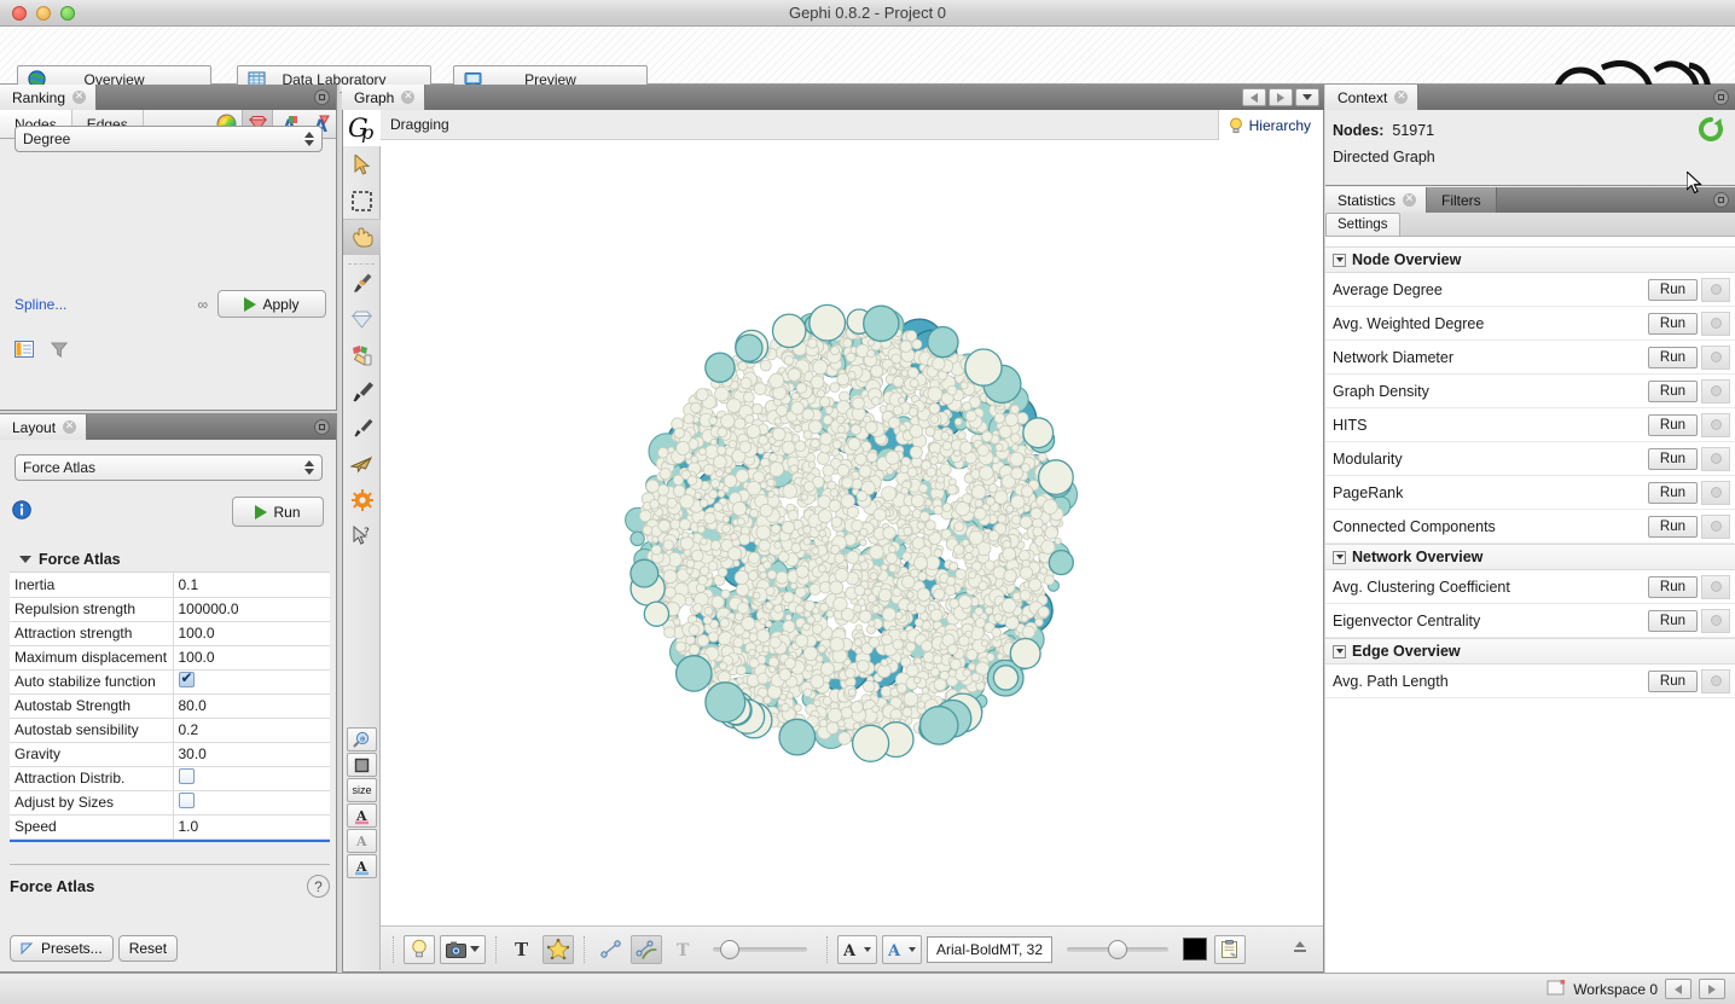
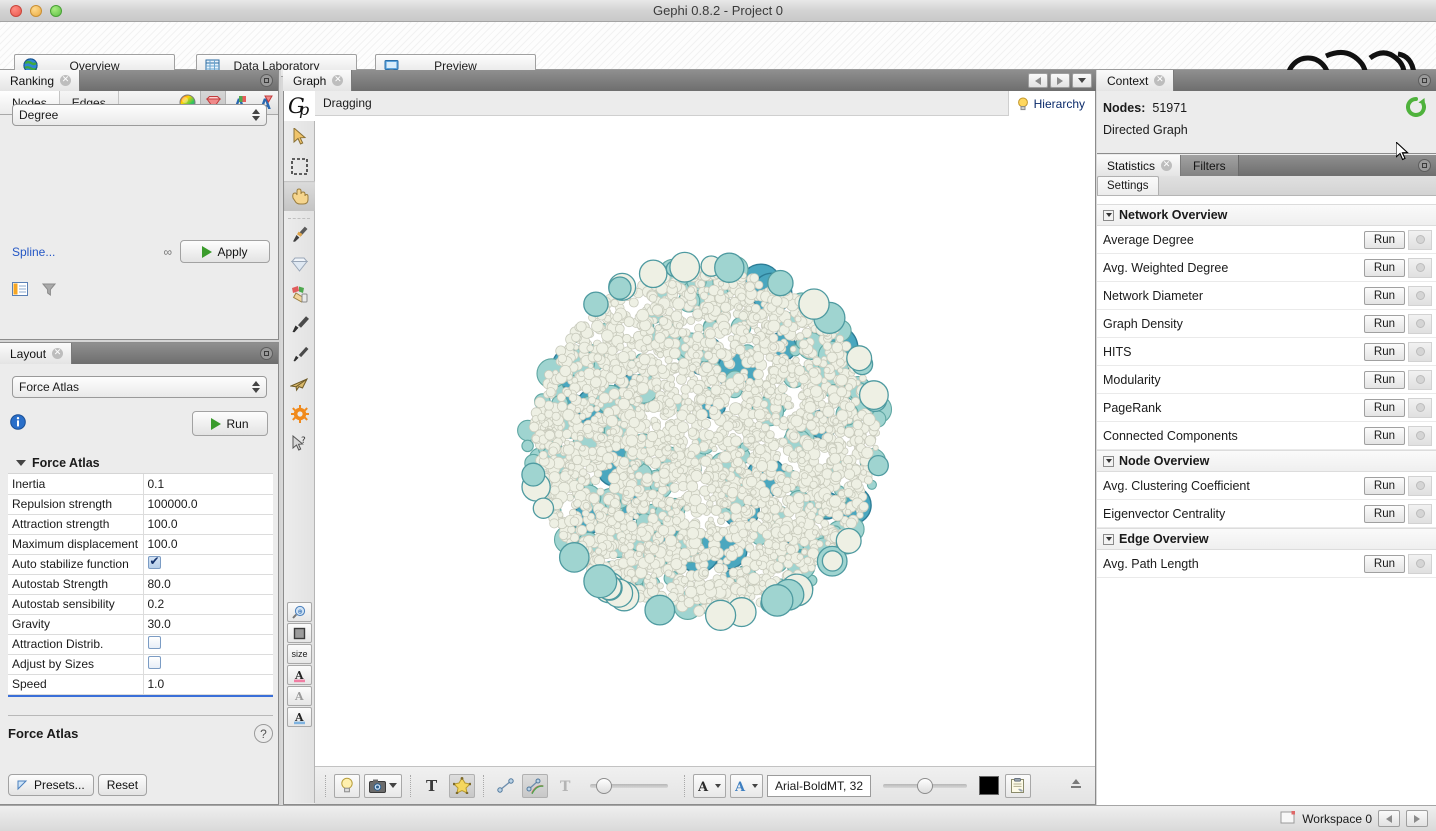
  Gephi 0.8.2 - Project 0
  Overview
  Data Laboratory
  Preview
  Ranking
  ✕
  Nodes
  Edges
  Degree
  Spline...
  ∞
  Apply
  Layout
  ✕
  Force Atlas
  Run
  Force Atlas
  Inertia	0.1
  Repulsion strength	100000.0
  Attraction strength	100.0
  Maximum displacement	100.0
  Auto stabilize function
  Autostab Strength	80.0
  Autostab sensibility	0.2
  Gravity	30.0
  Attraction Distrib.
  Adjust by Sizes
  Speed	1.0
  Force Atlas
  ?
  Presets...
  Reset
  Graph
  ✕
  G
  p
  ?
  size
  A
  A
  A
  Dragging
  Hierarchy
  T
  T
  A
  A
  Arial-BoldMT, 32
  Context
  ✕
  Nodes:
  51971
  Directed Graph
  Statistics
  ✕
  Filters
  Settings
- Node Overview
+ Network Overview
  Average Degree
  Run
  Avg. Weighted Degree
  Run
  Network Diameter
  Run
  Graph Density
  Run
  HITS
  Run
  Modularity
  Run
  PageRank
  Run
  Connected Components
  Run
- Network Overview
+ Node Overview
  Avg. Clustering Coefficient
  Run
  Eigenvector Centrality
  Run
  Edge Overview
  Avg. Path Length
  Run
  Workspace 0
